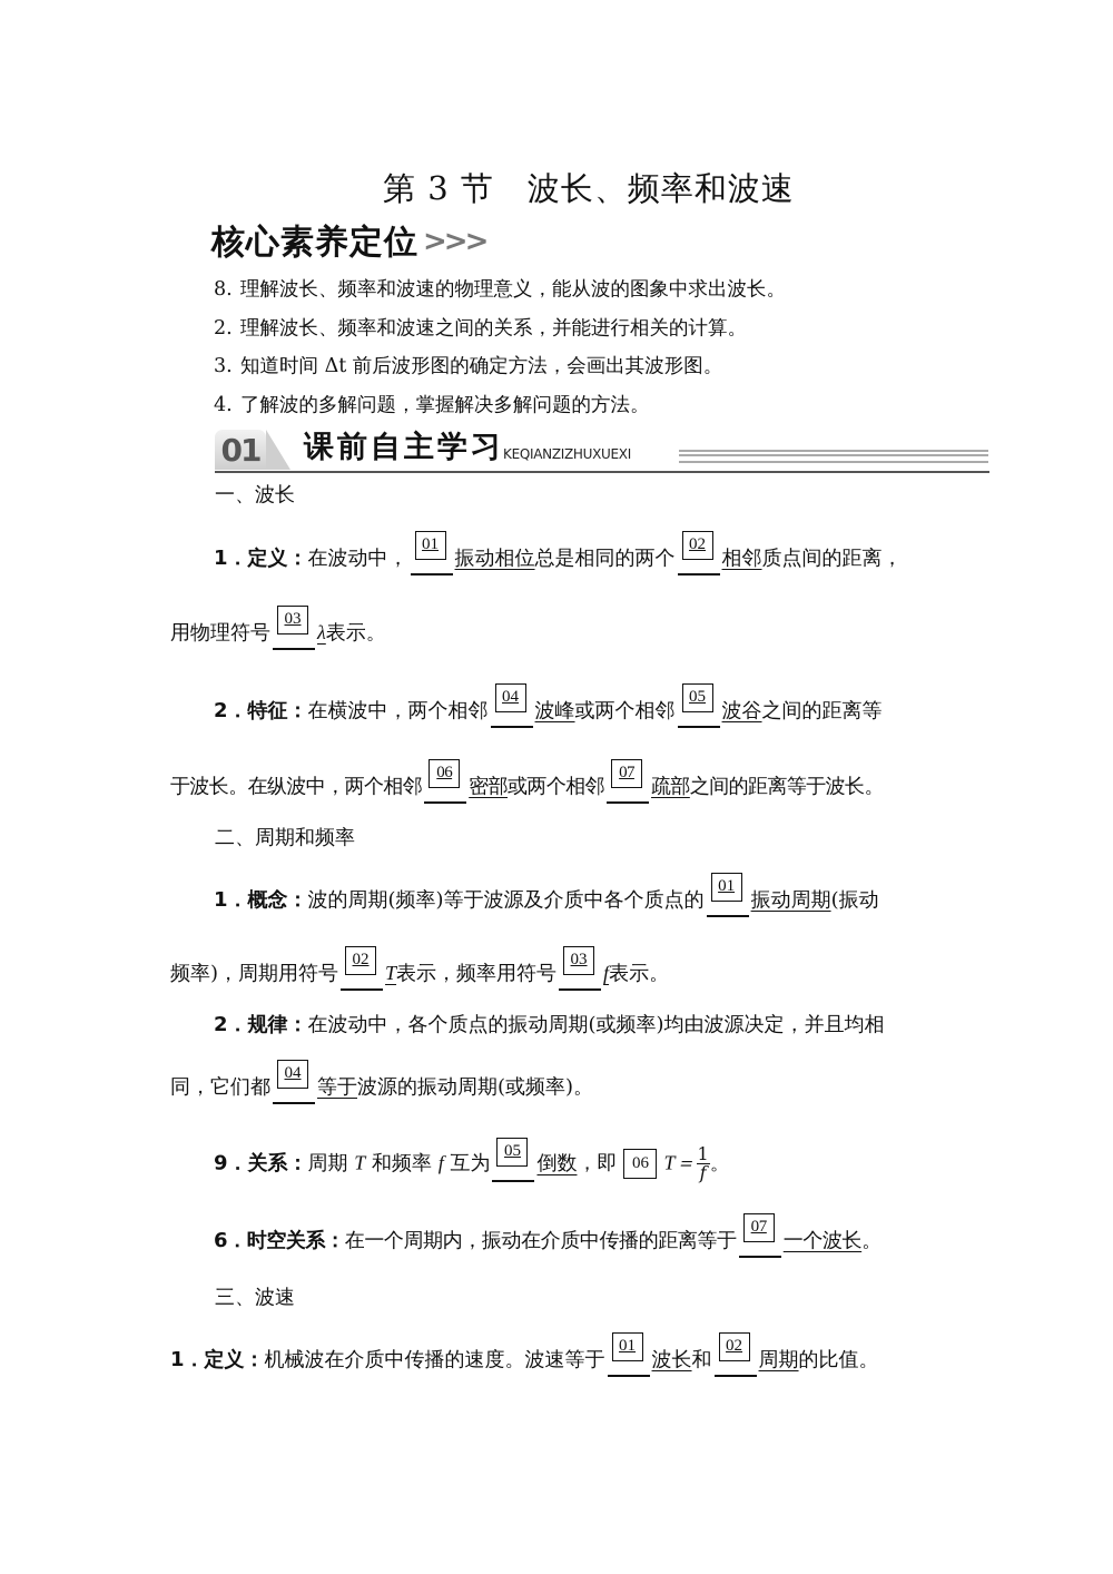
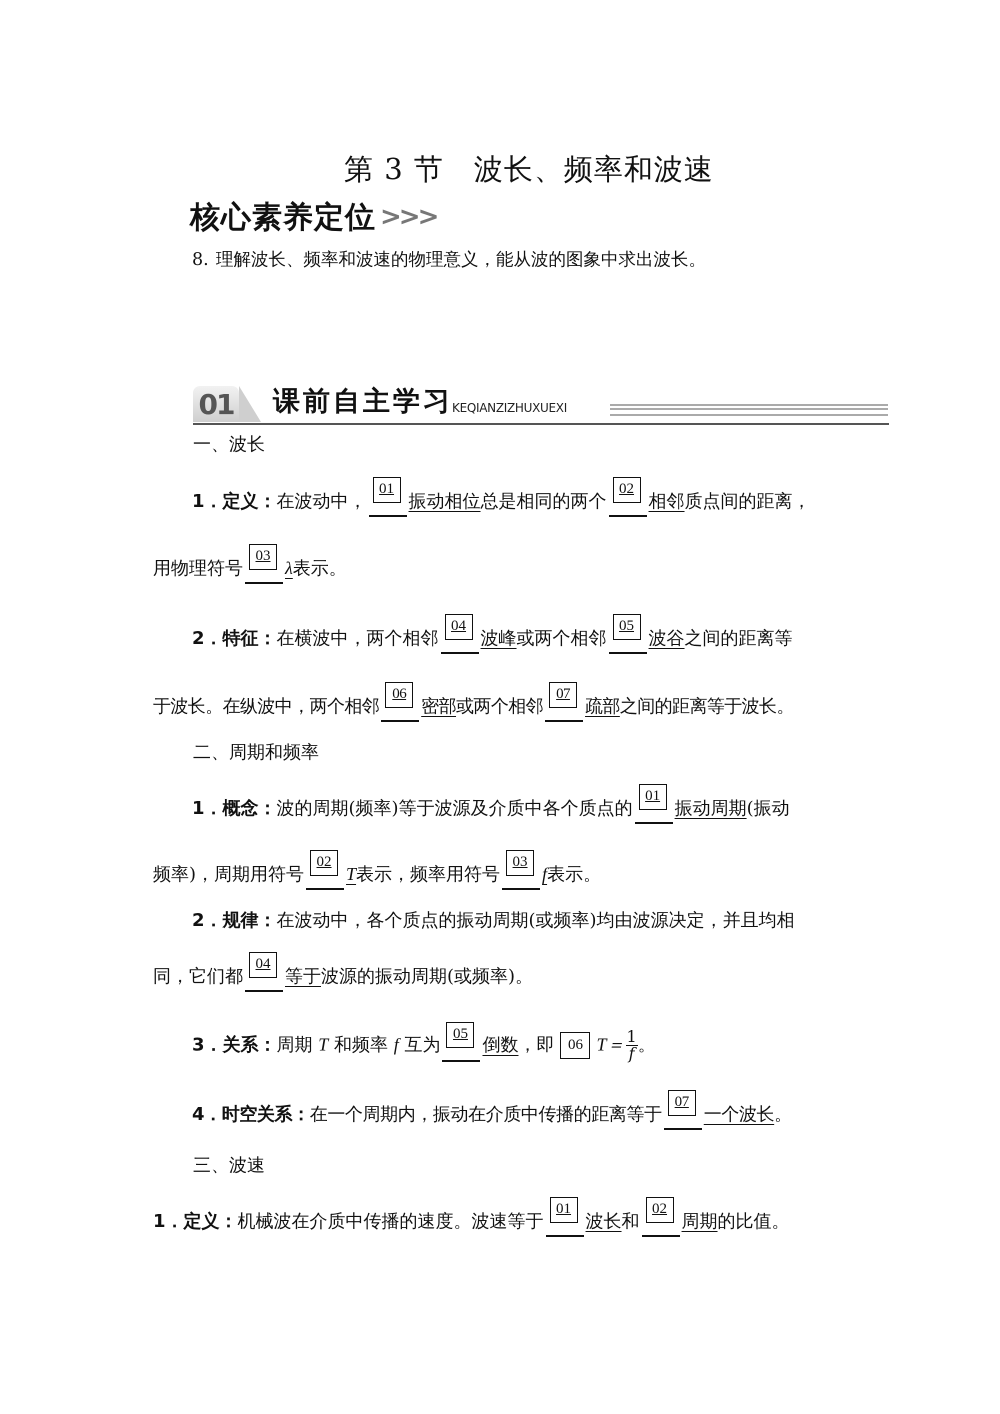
  第 3 节 波长、频率和波速
  核心素养定位
  >>>
  8. 理解波长、频率和波速的物理意义，能从波的图象中求出波长。
- 2. 理解波长、频率和波速之间的关系，并能进行相关的计算。
- 3. 知道时间 Δt 前后波形图的确定方法，会画出其波形图。
- 4. 了解波的多解问题，掌握解决多解问题的方法。
  01
  课前自主学习
  KEQIANZIZHUXUEXI
  一、波长
  1．定义：在波动中，
  01
  振动相位总是相同的两个
  02
  相邻质点间的距离，
  用物理符号
  03
  λ表示。
  2．特征：在横波中，两个相邻
  04
  波峰或两个相邻
  05
  波谷之间的距离等
  于波长。在纵波中，两个相邻
  06
  密部或两个相邻
  07
  疏部之间的距离等于波长。
  二、周期和频率
  1．概念：波的周期(频率)等于波源及介质中各个质点的
  01
  振动周期(振动
  频率)，周期用符号
  02
  T表示，频率用符号
  03
  f表示。
  2．规律：在波动中，各个质点的振动周期(或频率)均由波源决定，并且均相
  同，它们都
  04
  等于波源的振动周期(或频率)。
- 9．关系：周期 T 和频率 f 互为
+ 3．关系：周期 T 和频率 f 互为
  05
  倒数，即 06 T＝
  1
  f
  。
- 6．时空关系：在一个周期内，振动在介质中传播的距离等于
+ 4．时空关系：在一个周期内，振动在介质中传播的距离等于
  07
  一个波长。
  三、波速
  1．定义：机械波在介质中传播的速度。波速等于
  01
  波长和
  02
  周期的比值。
